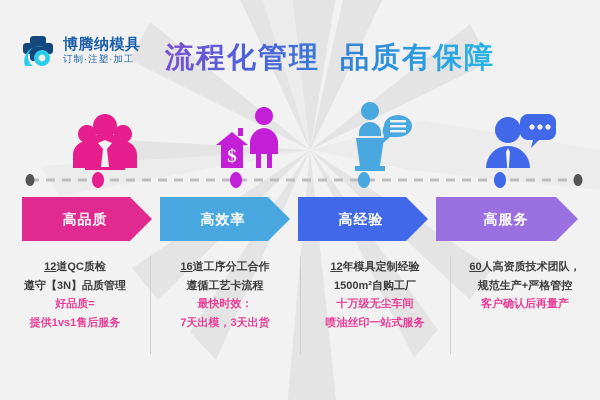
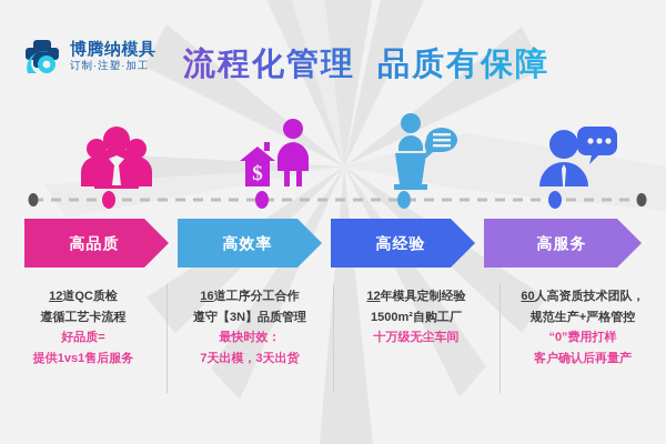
  博腾纳模具
  订制·注塑·加工
  流程化管理 品质有保障
  $
  高品质
  高效率
  高经验
  高服务
  12道QC质检
- 遵守【3N】品质管理
+ 遵循工艺卡流程
  好品质=
  提供1vs1售后服务
  16道工序分工合作
- 遵循工艺卡流程
+ 遵守【3N】品质管理
  最快时效：
  7天出模，3天出货
  12年模具定制经验
  1500m²自购工厂
  十万级无尘车间
- 喷油丝印一站式服务
  60人高资质技术团队，
  规范生产+严格管控
+ “0”费用打样
  客户确认后再量产
